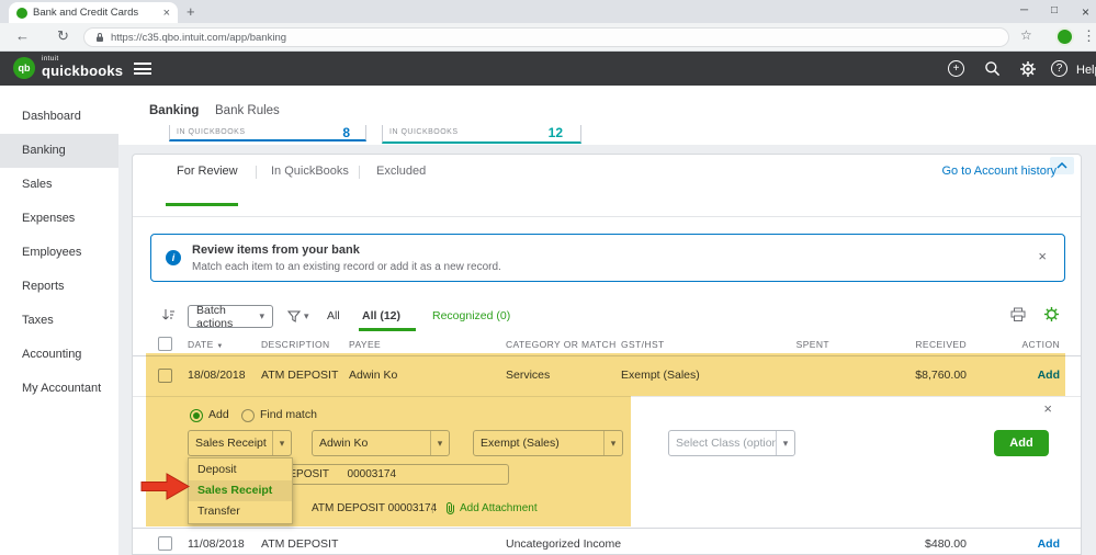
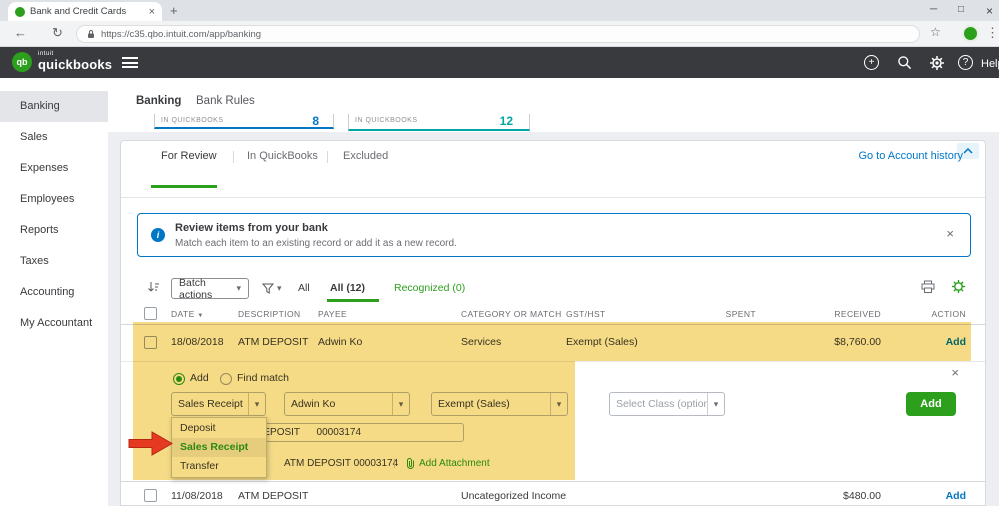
  Bank and Credit Cards
  ×
  +
  ─
  □
  ×
  ←
  ↻
  https://c35.qbo.intuit.com/app/banking
  ☆
  ⋮
  qb
  quickbooks
  +
  ?
  Hel
- Dashboard
  Banking
  Sales
  Expenses
  Employees
  Reports
  Taxes
  Accounting
  My Accountant
  Banking
  Bank Rules
  8
  12
  For Review
  In QuickBooks
  Excluded
  Go to Account history
  i
  Review items from your bank
  Match each item to an existing record or add it as a new record.
  ×
  Batch actions
  ▾
  ▾
  All
  All (12)
  Recognized (0)
  DATE
  DESCRIPTION
  PAYEE
  CATEGORY OR MATCH
  GST/HST
  SPENT
  RECEIVED
  ACTION
  18/08/2018
  ATM DEPOSIT
  Adwin Ko
  Services
  Exempt (Sales)
  $8,760.00
  Add
  ×
  Add
  Find match
  Sales Receipt
  ▾
  Adwin Ko
  ▾
  Exempt (Sales)
  ▾
  Select Class (option
  ▾
  Add
  POSIT 00003174
  Deposit
  Sales Receipt
  Transfer
  ATM DEPOSIT 00003174
  |
  Add Attachment
  11/08/2018
  ATM DEPOSIT
  Uncategorized Income
  $480.00
  Add
